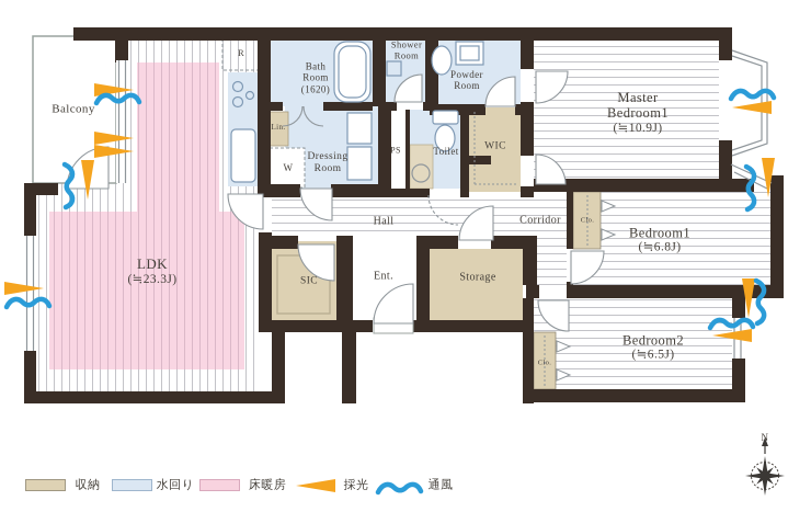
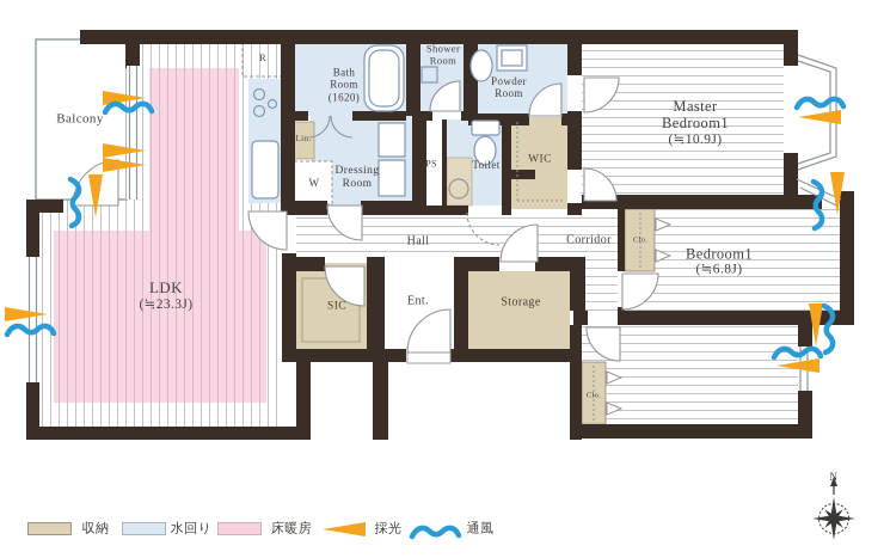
  Balcony
  LDK
  (≒23.3J)
  R
  Bath
  Room
  (1620)
  Shower
  Room
  Powder
  Room
  Dressing
  Room
  Lin.
  W
  PS
  Toilet
  WIC
  Master
  Bedroom1
  (≒10.9J)
  Hall
  Corridor
  Bedroom1
  (≒6.8J)
- Bedroom2
- (≒6.5J)
  SIC
  Ent.
  Storage
  収納
  水回り
  床暖房
  採光
  通風
  N
